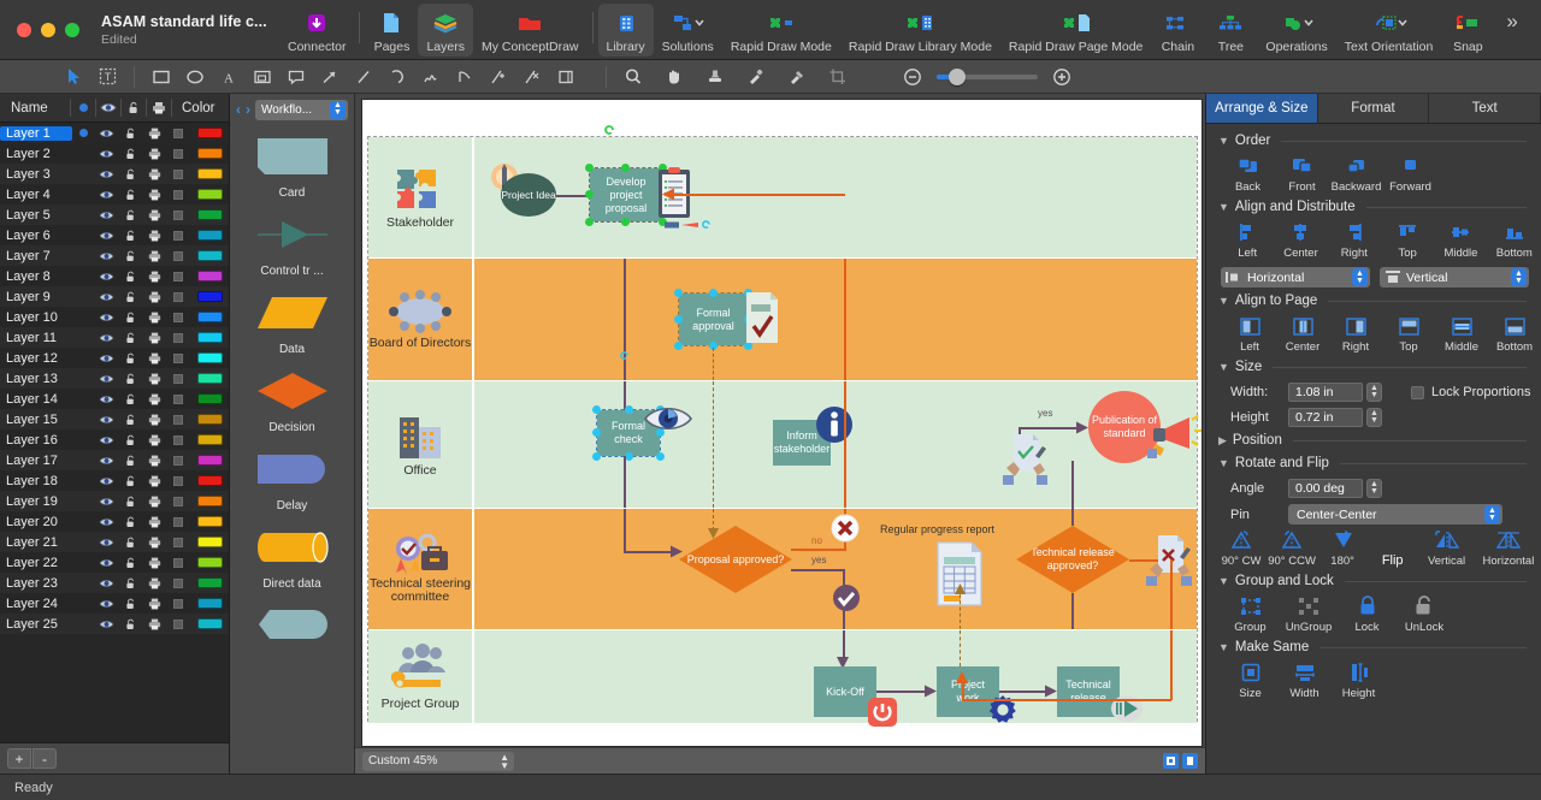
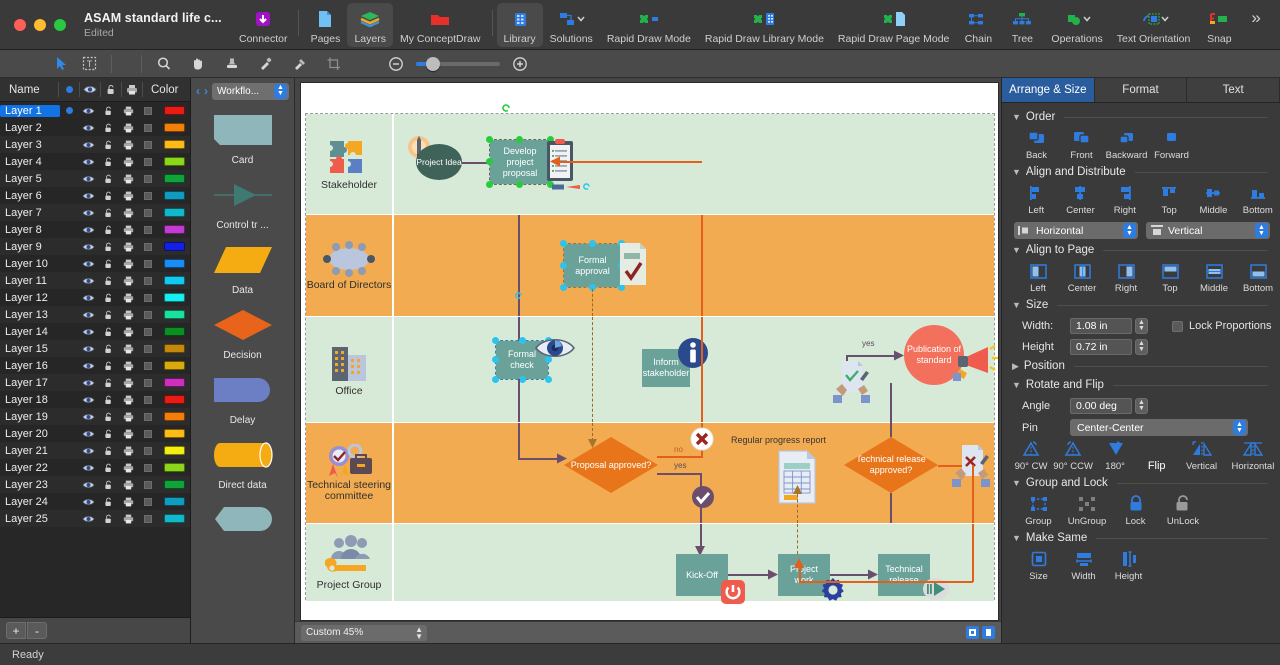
  ASAM standard life c...
  Edited
  Connector
  Pages
  Layers
  My ConceptDraw
  Library
  Solutions
  Rapid Draw Mode
  Rapid Draw Library Mode
  Rapid Draw Page Mode
  Chain
  Tree
  Operations
  Text Orientation
  Snap
  »
  T
- A
  Name
  Color
  Layer 1
  Layer 2
  Layer 3
  Layer 4
  Layer 5
  Layer 6
  Layer 7
  Layer 8
  Layer 9
  Layer 10
  Layer 11
  Layer 12
  Layer 13
  Layer 14
  Layer 15
  Layer 16
  Layer 17
  Layer 18
  Layer 19
  Layer 20
  Layer 21
  Layer 22
  Layer 23
  Layer 24
  Layer 25
  +
  -
  ‹
  ›
  Workflo...
  Card
  Control tr ...
  Data
  Decision
  Delay
  Direct data
  Stakeholder
  Project Idea
  Develop project proposal
  Board of Directors
  Formal approval
  Office
  Formal check
  Inform stakeholder
  yes
  Publication of standard
  Technical steering committee
  Proposal approved?
  no
  yes
  Regular progress report
  Technical release approved?
  Project Group
  Kick-Off
  Project work
  Technical release
  Custom 45%
  ▲
  ▼
  Arrange & Size
  Format
  Text
  ▼
  Order
  Back
  Front
  Backward
  Forward
  ▼
  Align and Distribute
  Left
  Center
  Right
  Top
  Middle
  Bottom
  Horizontal
  Vertical
  ▼
  Align to Page
  Left
  Center
  Right
  Top
  Middle
  Bottom
  ▼
  Size
  Width:
  1.08 in
  Lock Proportions
  Height
  0.72 in
  ▶
  Position
  ▼
  Rotate and Flip
  Angle
  0.00 deg
  Pin
  Center-Center
  90° CW
  90° CCW
  180°
  Flip
  Vertical
  Horizontal
  ▼
  Group and Lock
  Group
  UnGroup
  Lock
  UnLock
  ▼
  Make Same
  Size
  Width
  Height
  Ready
